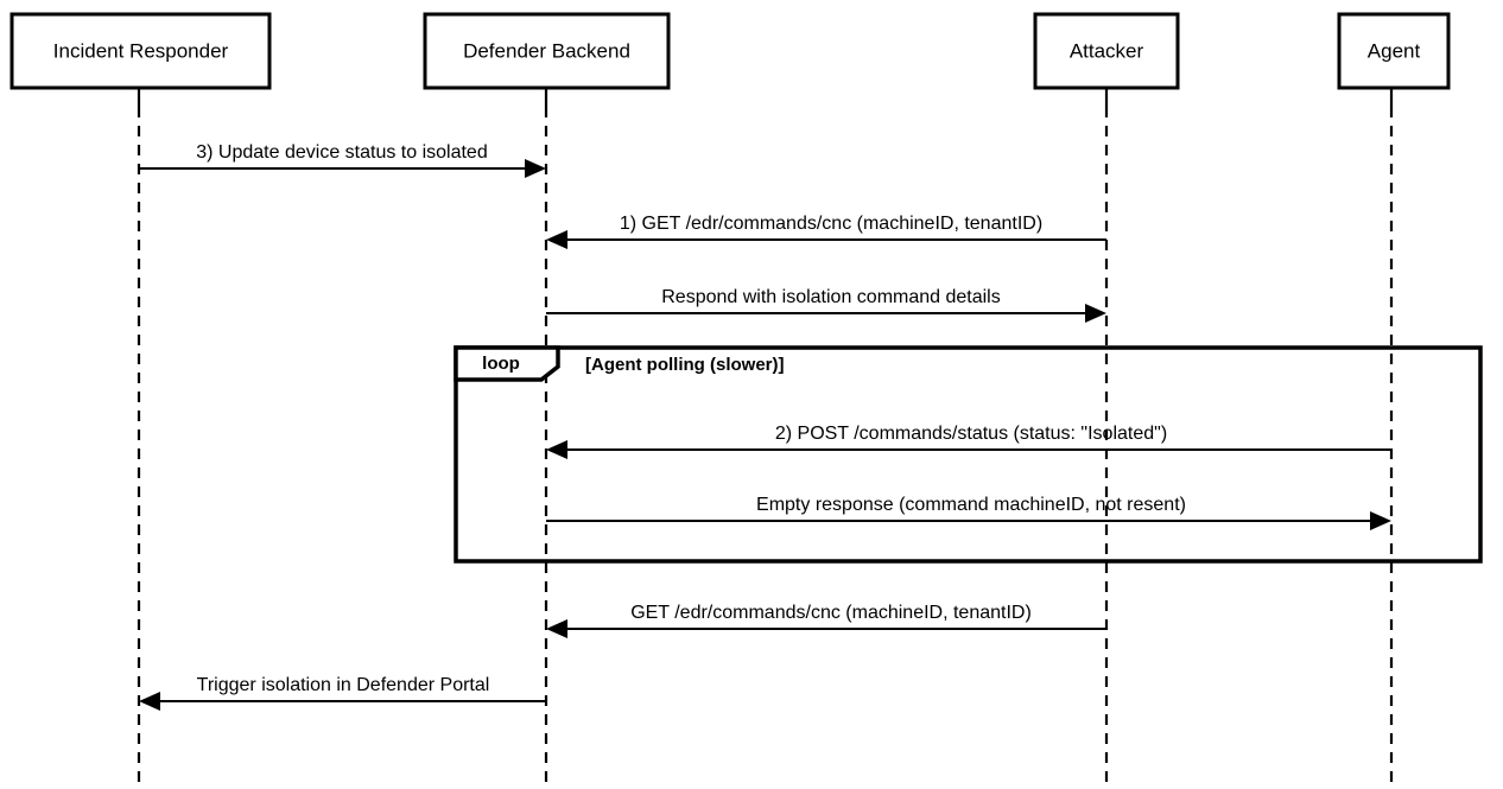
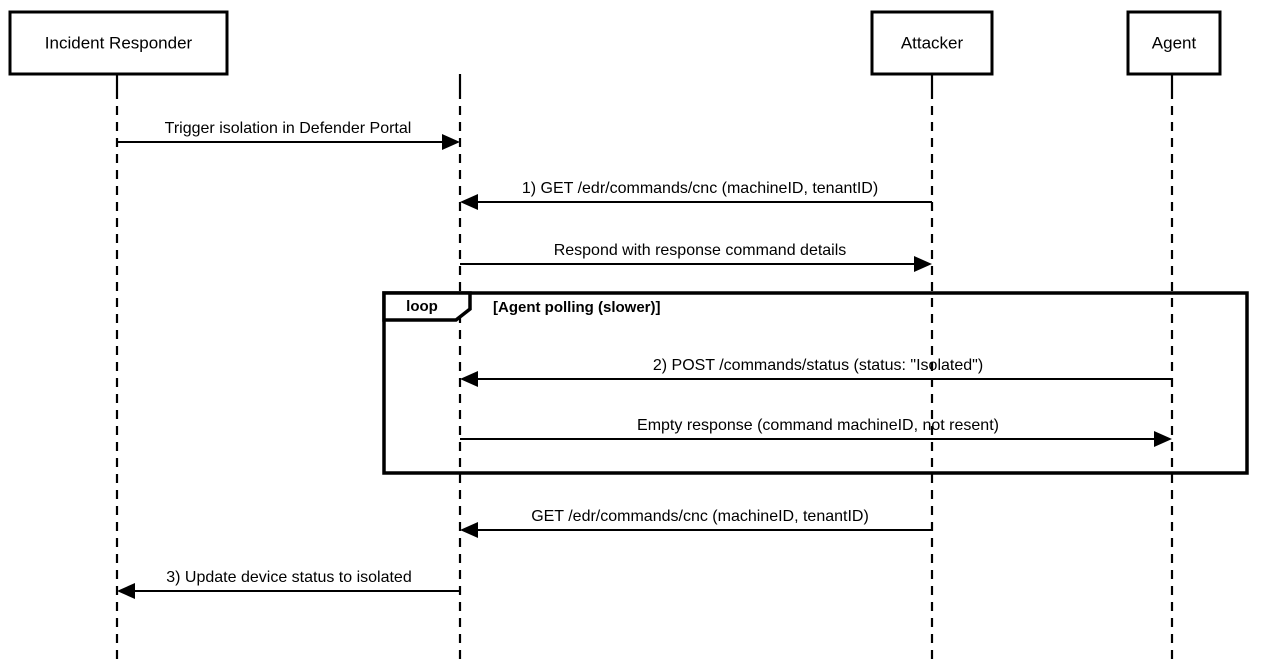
  loop
  [Agent polling (slower)]
  Incident Responder
- Defender Backend
  Attacker
  Agent
- 3) Update device status to isolated
+ Trigger isolation in Defender Portal
  1) GET /edr/commands/cnc (machineID, tenantID)
- Respond with isolation command details
+ Respond with response command details
  2) POST /commands/status (status: "Isolated")
  Empty response (command machineID, not resent)
  GET /edr/commands/cnc (machineID, tenantID)
- Trigger isolation in Defender Portal
+ 3) Update device status to isolated
